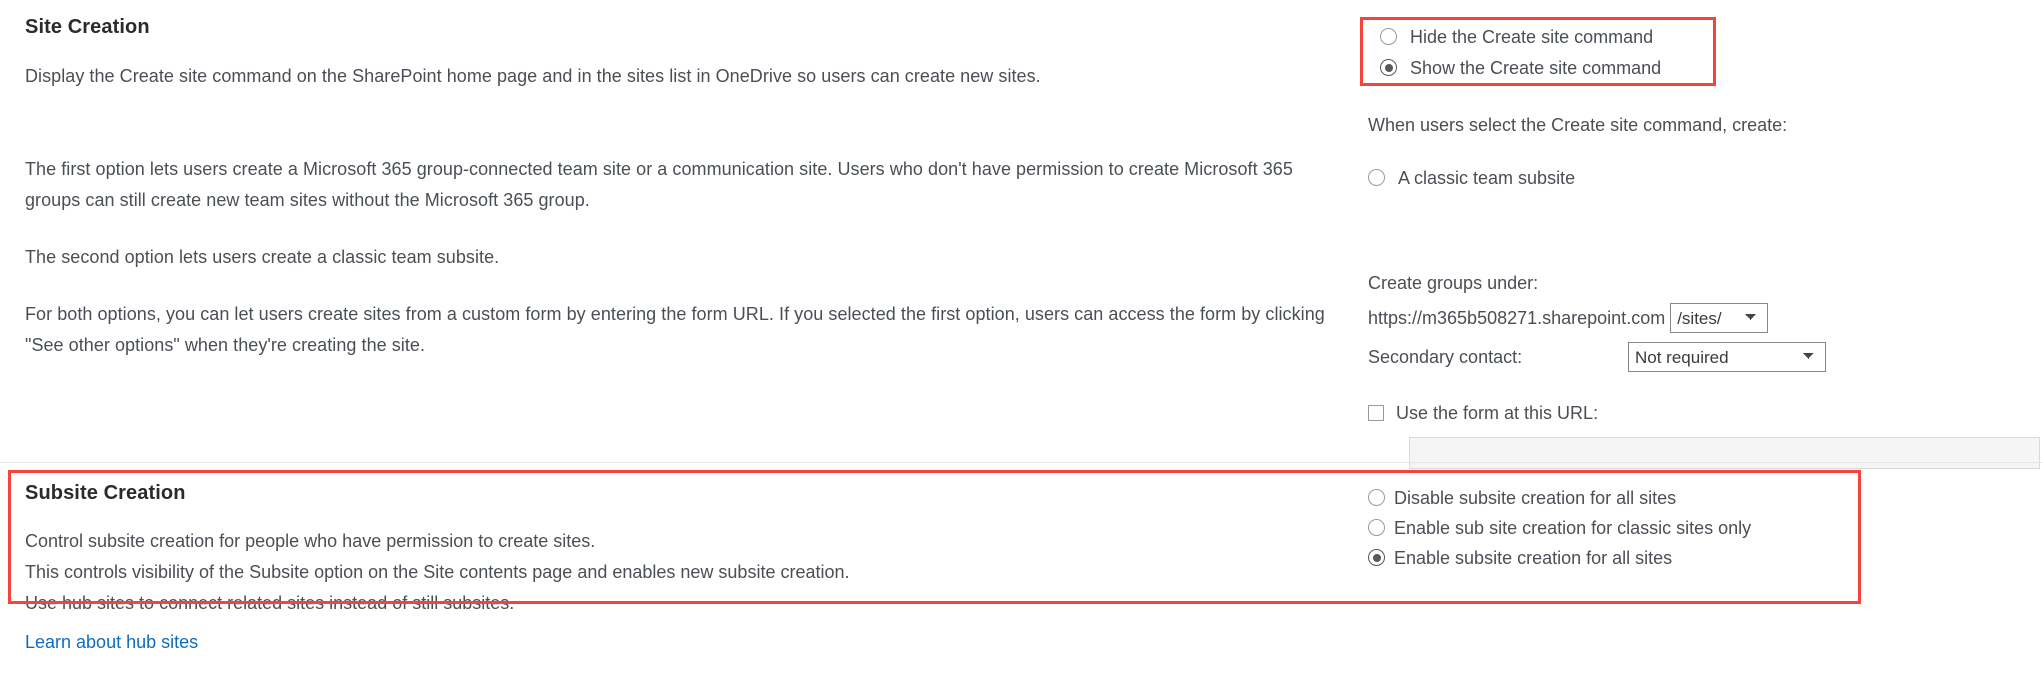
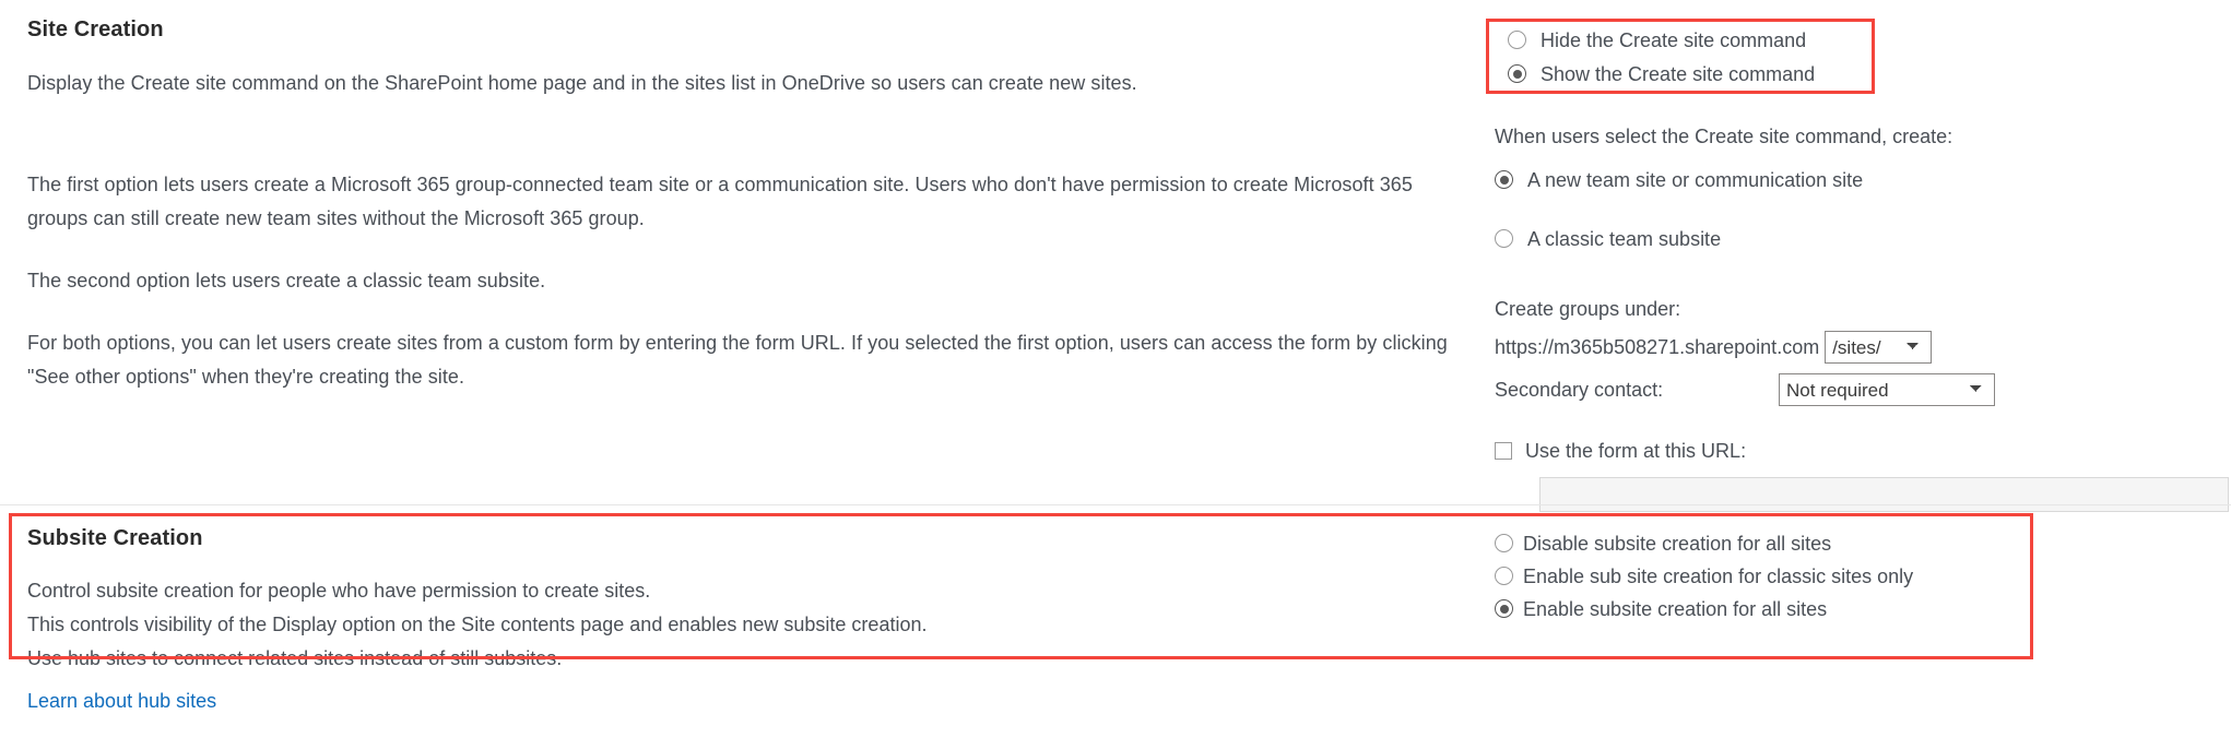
  Site Creation
  Display the Create site command on the SharePoint home page and in the sites list in OneDrive so users can create new sites.
  The first option lets users create a Microsoft 365 group-connected team site or a communication site. Users who don't have permission to create Microsoft 365 groups can still create new team sites without the Microsoft 365 group.
  The second option lets users create a classic team subsite.
  For both options, you can let users create sites from a custom form by entering the form URL. If you selected the first option, users can access the form by clicking "See other options" when they're creating the site.
  Hide the Create site command
  Show the Create site command
  When users select the Create site command, create:
+ A new team site or communication site
  A classic team subsite
  Create groups under:
  https://m365b508271.sharepoint.com
  /sites/
  Secondary contact:
  Not required
  Use the form at this URL:
  Subsite Creation
  Control subsite creation for people who have permission to create sites.
- This controls visibility of the Subsite option on the Site contents page and enables new subsite creation.
+ This controls visibility of the Display option on the Site contents page and enables new subsite creation.
  Use hub sites to connect related sites instead of still subsites.
  Disable subsite creation for all sites
  Enable sub site creation for classic sites only
  Enable subsite creation for all sites
  Learn about hub sites
